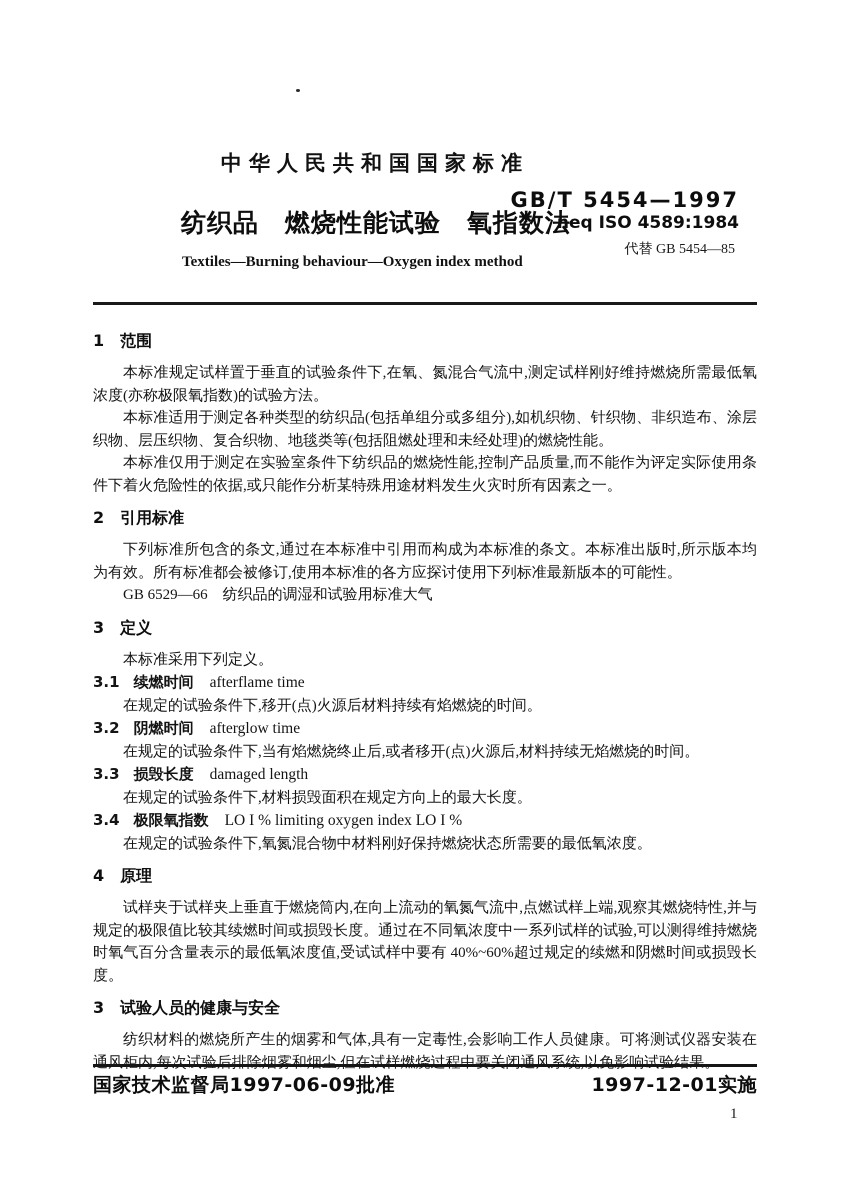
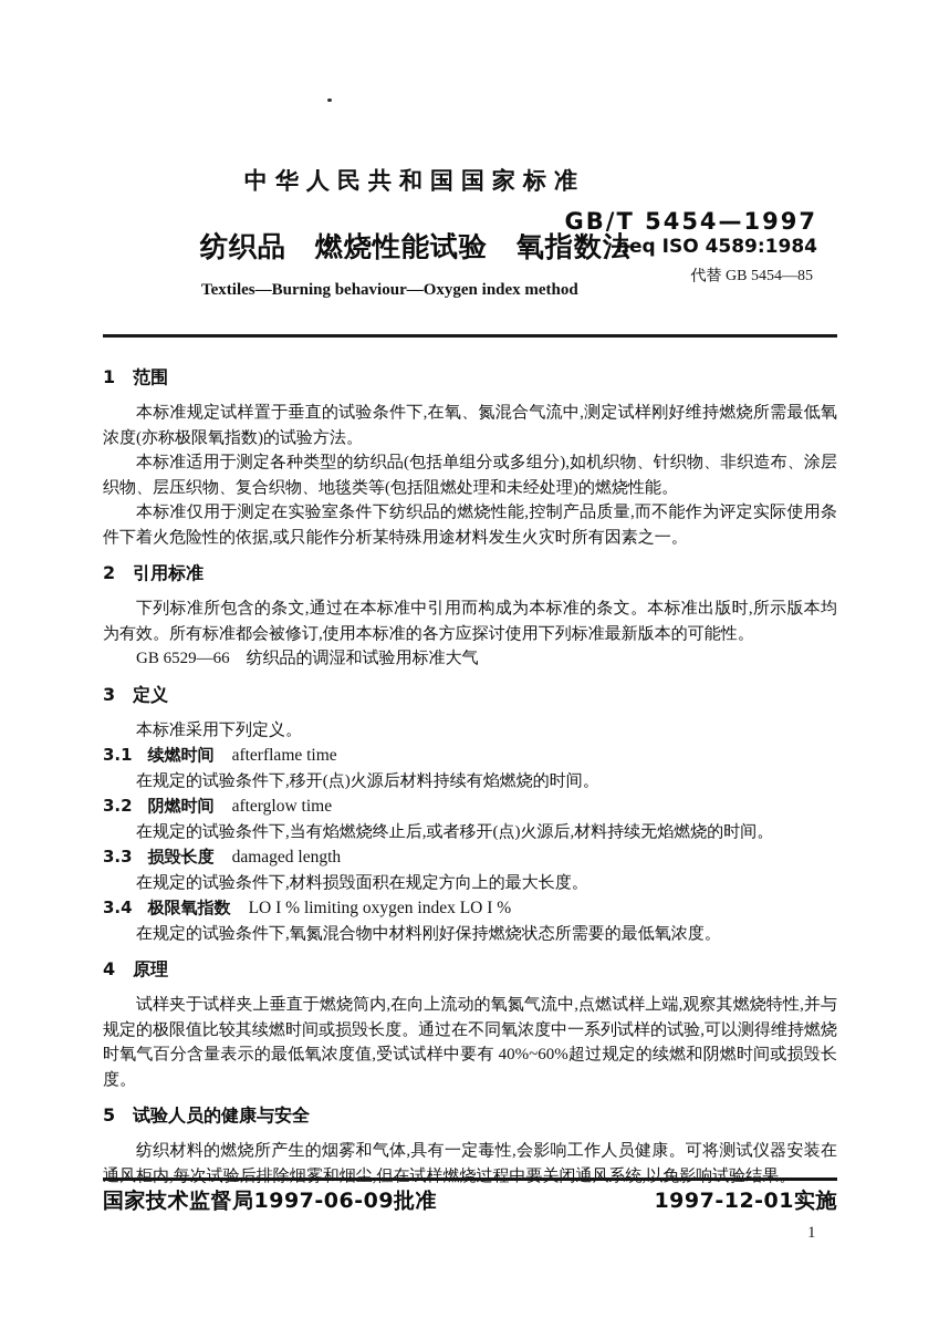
  中华人民共和国国家标准
  GB/T 5454—1997
  neq ISO 4589:1984
  代替 GB 5454—85
  纺织品 燃烧性能试验 氧指数法
  Textiles—Burning behaviour—Oxygen index method
  1 范围
  本标准规定试样置于垂直的试验条件下,在氧、氮混合气流中,测定试样刚好维持燃烧所需最低氧浓度(亦称极限氧指数)的试验方法。
  本标准适用于测定各种类型的纺织品(包括单组分或多组分),如机织物、针织物、非织造布、涂层织物、层压织物、复合织物、地毯类等(包括阻燃处理和未经处理)的燃烧性能。
  本标准仅用于测定在实验室条件下纺织品的燃烧性能,控制产品质量,而不能作为评定实际使用条件下着火危险性的依据,或只能作分析某特殊用途材料发生火灾时所有因素之一。
  2 引用标准
  下列标准所包含的条文,通过在本标准中引用而构成为本标准的条文。本标准出版时,所示版本均为有效。所有标准都会被修订,使用本标准的各方应探讨使用下列标准最新版本的可能性。
  GB 6529—66 纺织品的调湿和试验用标准大气
  3 定义
  本标准采用下列定义。
  3.1 续燃时间 afterflame time
  在规定的试验条件下,移开(点)火源后材料持续有焰燃烧的时间。
  3.2 阴燃时间 afterglow time
  在规定的试验条件下,当有焰燃烧终止后,或者移开(点)火源后,材料持续无焰燃烧的时间。
  3.3 损毁长度 damaged length
  在规定的试验条件下,材料损毁面积在规定方向上的最大长度。
  3.4 极限氧指数 LO I % limiting oxygen index LO I %
  在规定的试验条件下,氧氮混合物中材料刚好保持燃烧状态所需要的最低氧浓度。
  4 原理
  试样夹于试样夹上垂直于燃烧筒内,在向上流动的氧氮气流中,点燃试样上端,观察其燃烧特性,并与规定的极限值比较其续燃时间或损毁长度。通过在不同氧浓度中一系列试样的试验,可以测得维持燃烧时氧气百分含量表示的最低氧浓度值,受试试样中要有 40%~60%超过规定的续燃和阴燃时间或损毁长度。
- 3 试验人员的健康与安全
+ 5 试验人员的健康与安全
  纺织材料的燃烧所产生的烟雾和气体,具有一定毒性,会影响工作人员健康。可将测试仪器安装在通风柜内,每次试验后排除烟雾和烟尘,但在试样燃烧过程中要关闭通风系统,以免影响试验结果。
  国家技术监督局1997-06-09批准
  1997-12-01实施
  1
